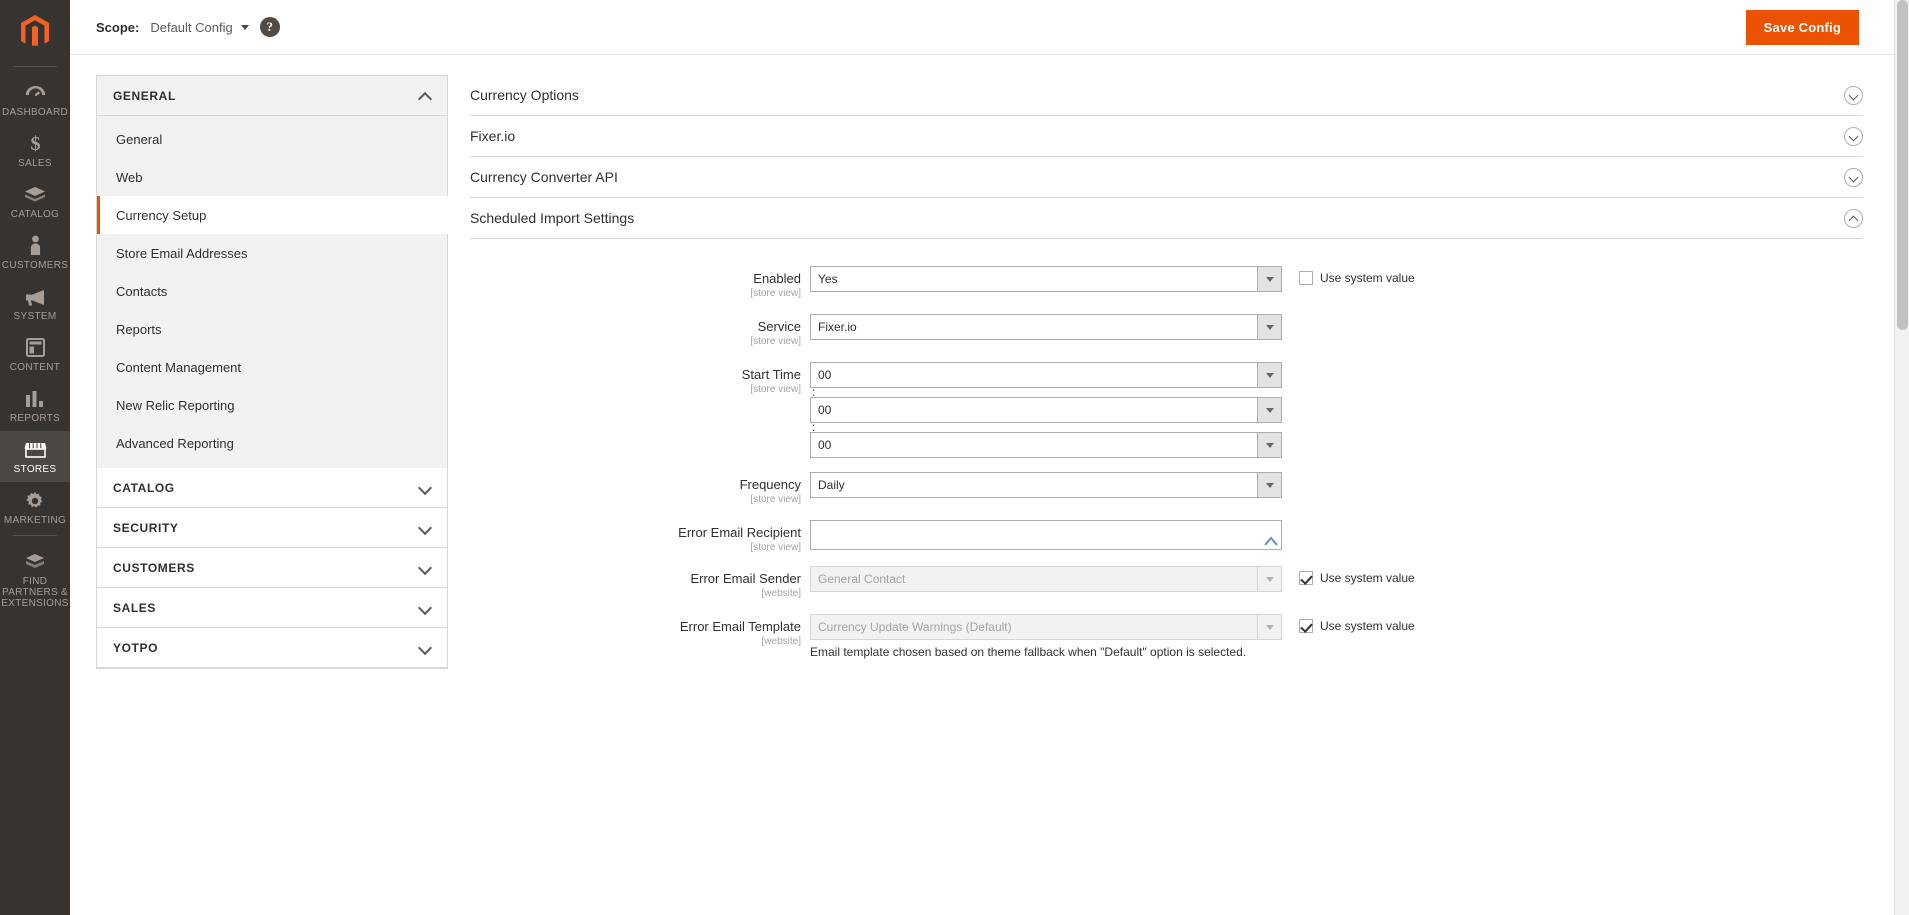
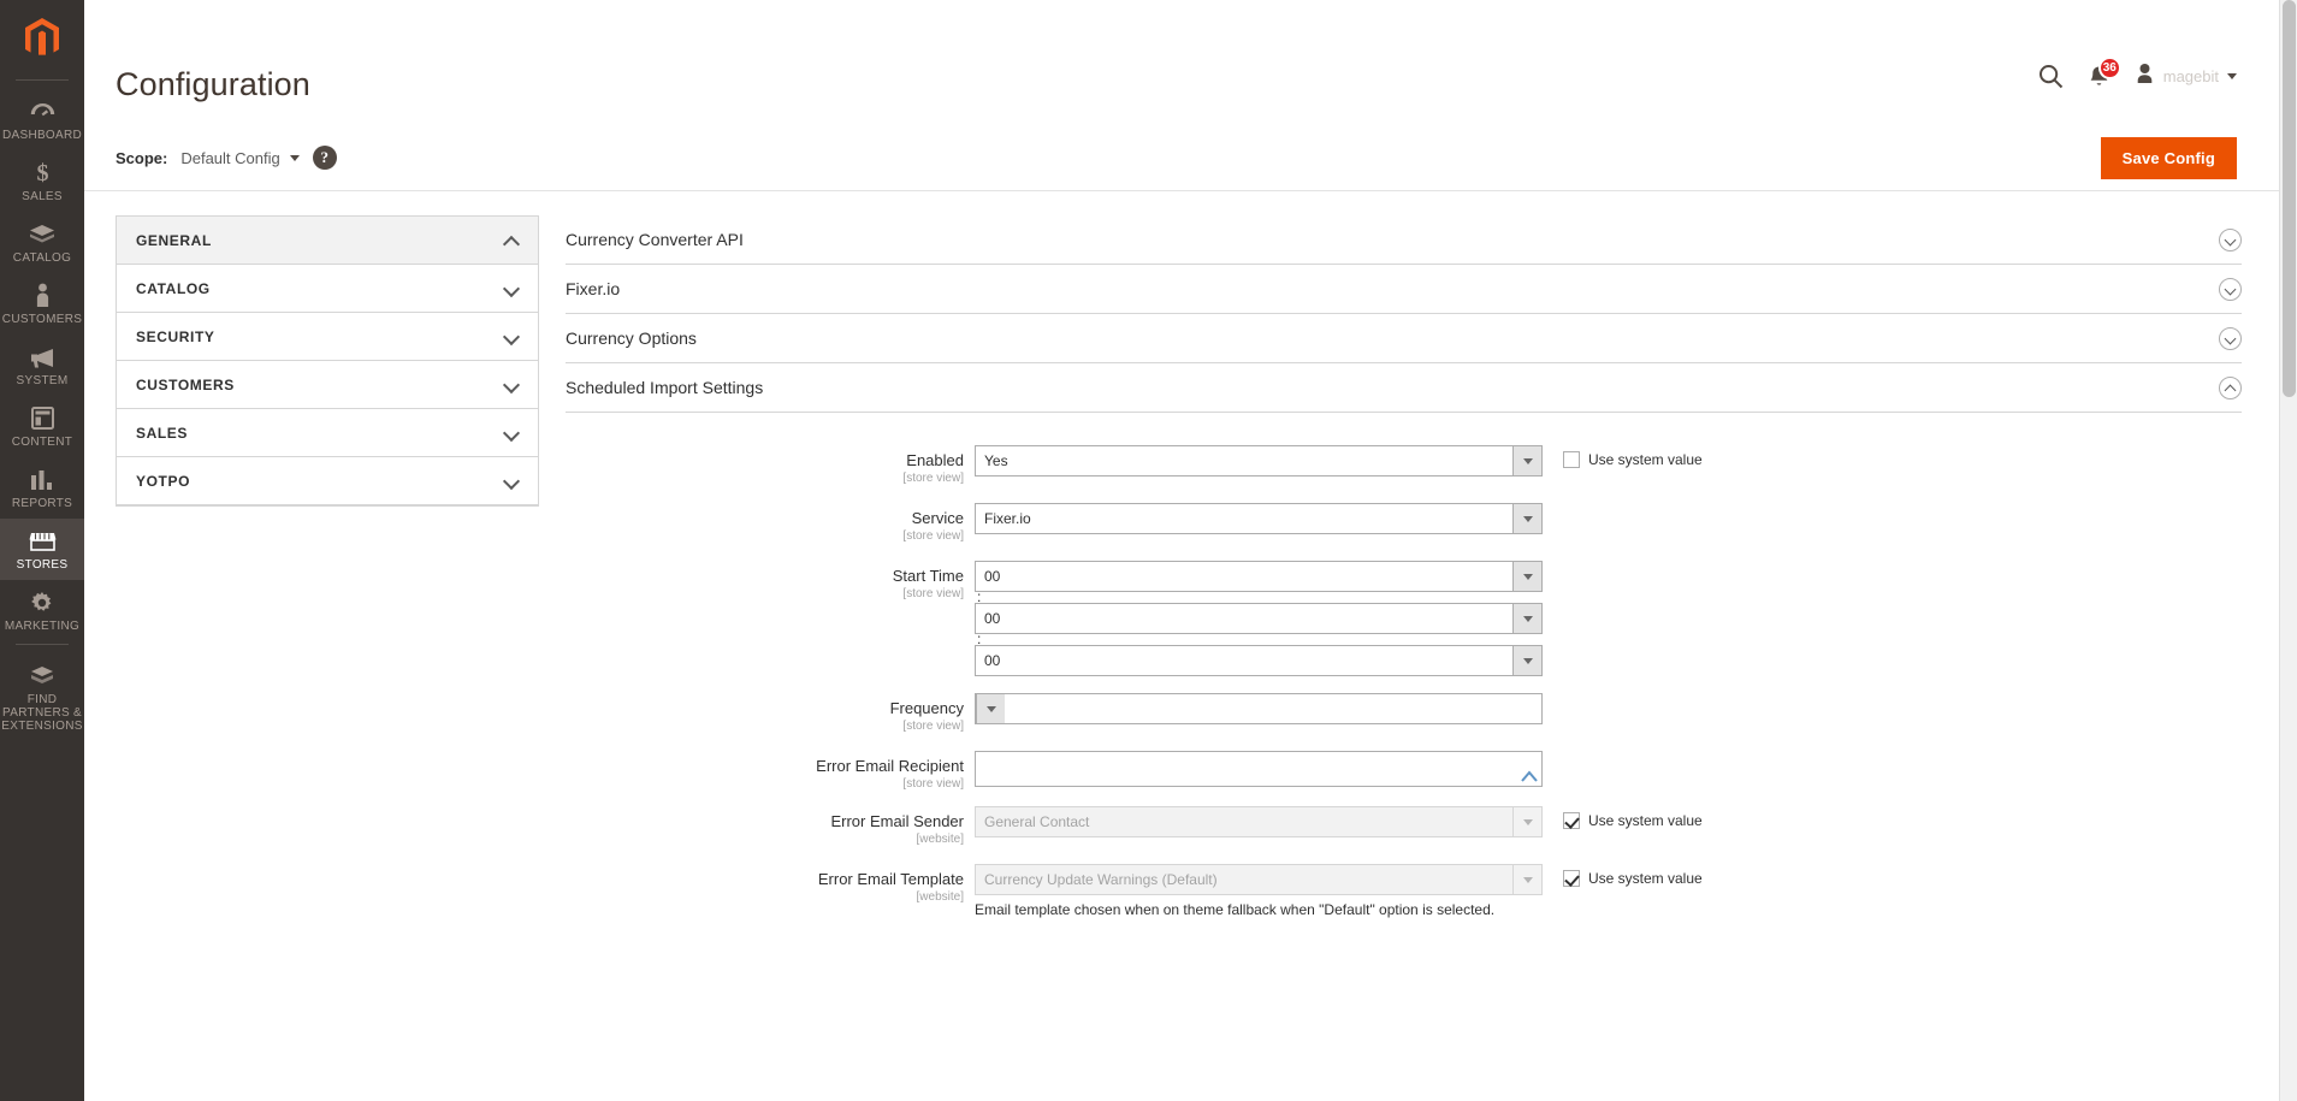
  DASHBOARD
  $
  SALES
  CATALOG
  CUSTOMERS
  SYSTEM
  CONTENT
  REPORTS
  STORES
  MARKETING
  FIND PARTNERS & EXTENSIONS
+ Configuration
+ 36
+ magebit
  Scope:
  Default Config
  ?
  Save Config
  GENERAL
- General
- Web
- Currency Setup
- Store Email Addresses
- Contacts
- Reports
- Content Management
- New Relic Reporting
- Advanced Reporting
  CATALOG
  SECURITY
  CUSTOMERS
  SALES
  YOTPO
- Currency Options
+ Currency Converter API
  Fixer.io
- Currency Converter API
+ Currency Options
  Scheduled Import Settings
  Enabled
  [store view]
  Yes
  Use system value
  Service
  [store view]
  Fixer.io
  Start Time
  [store view]
  00
  :
  00
  :
  00
  Frequency
  [store view]
- Daily
  Error Email Recipient
  [store view]
  Error Email Sender
  [website]
  General Contact
  Use system value
  Error Email Template
  [website]
  Currency Update Warnings (Default)
- Email template chosen based on theme fallback when "Default" option is selected.
+ Email template chosen when on theme fallback when "Default" option is selected.
  Use system value
